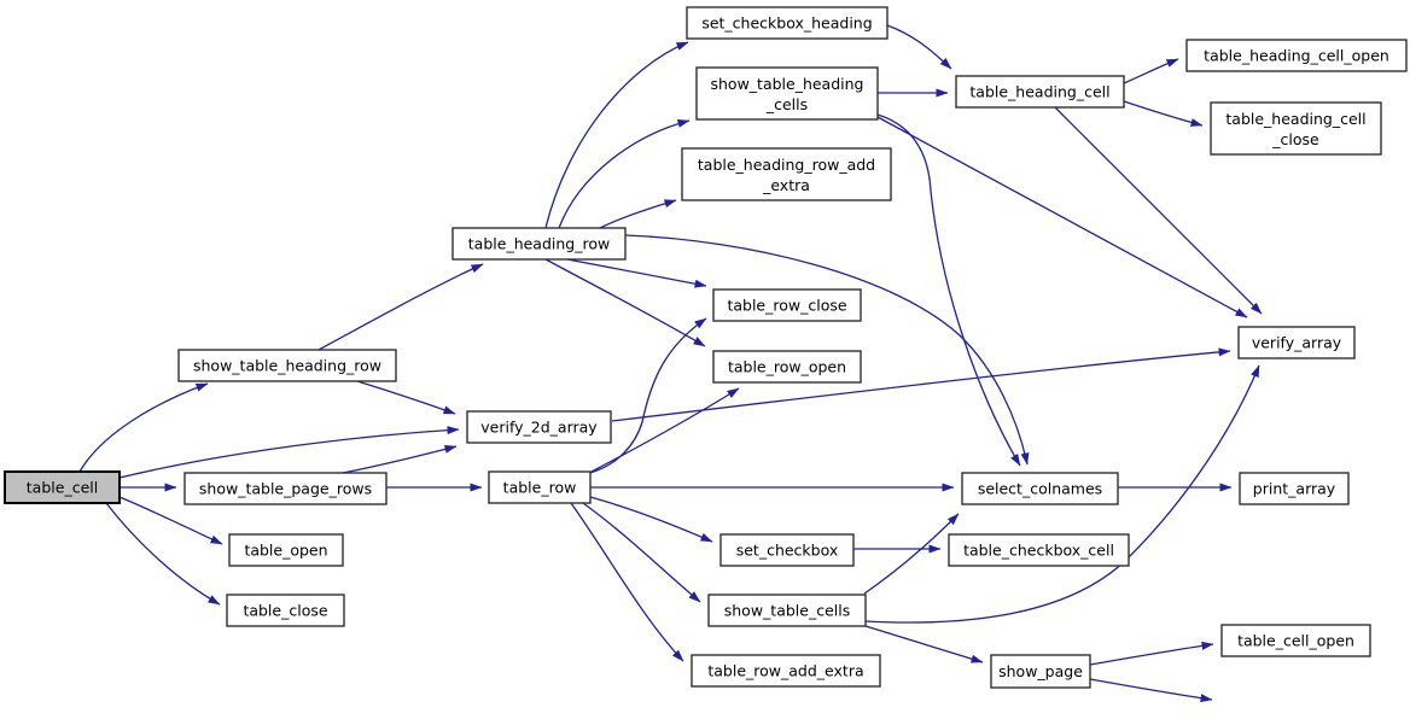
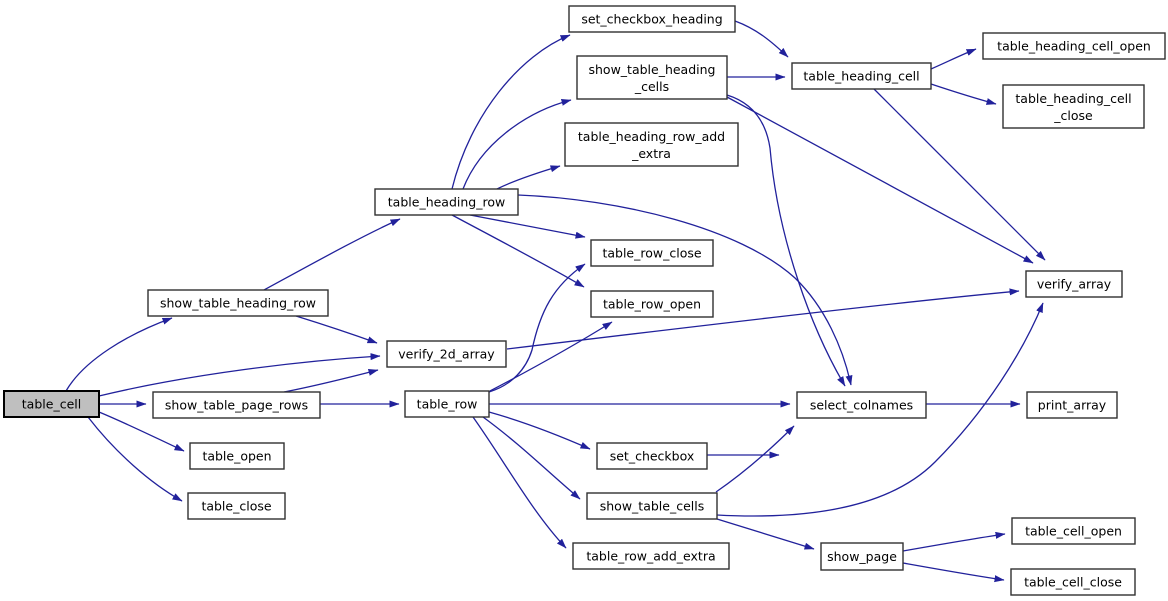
  table_cell
  show_table_heading_row
  show_table_page_rows
  table_open
  table_close
  table_heading_row
  verify_2d_array
  table_row
  set_checkbox_heading
  show_table_heading _cells
  table_heading_row_add _extra
  table_row_close
  table_row_open
  set_checkbox
  show_table_cells
  table_row_add_extra
  table_heading_cell
  select_colnames
- table_checkbox_cell
  show_page
  verify_array
  print_array
  table_heading_cell_open
  table_heading_cell _close
  table_cell_open
+ table_cell_close
